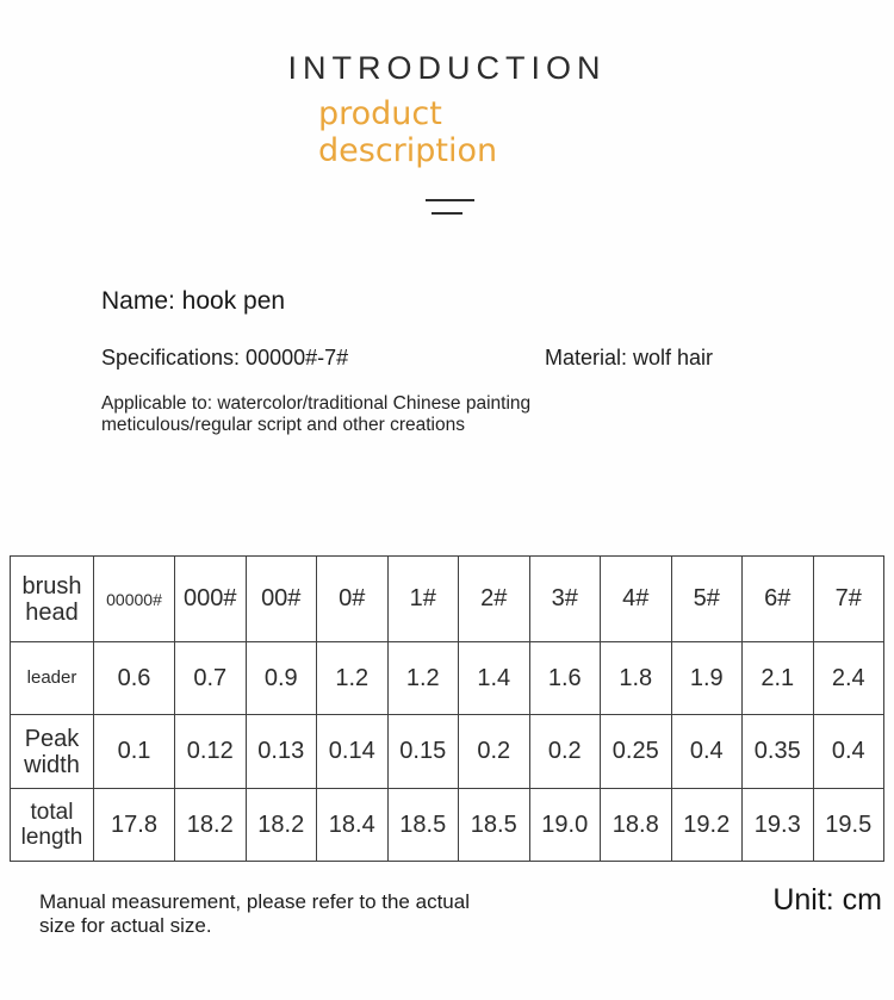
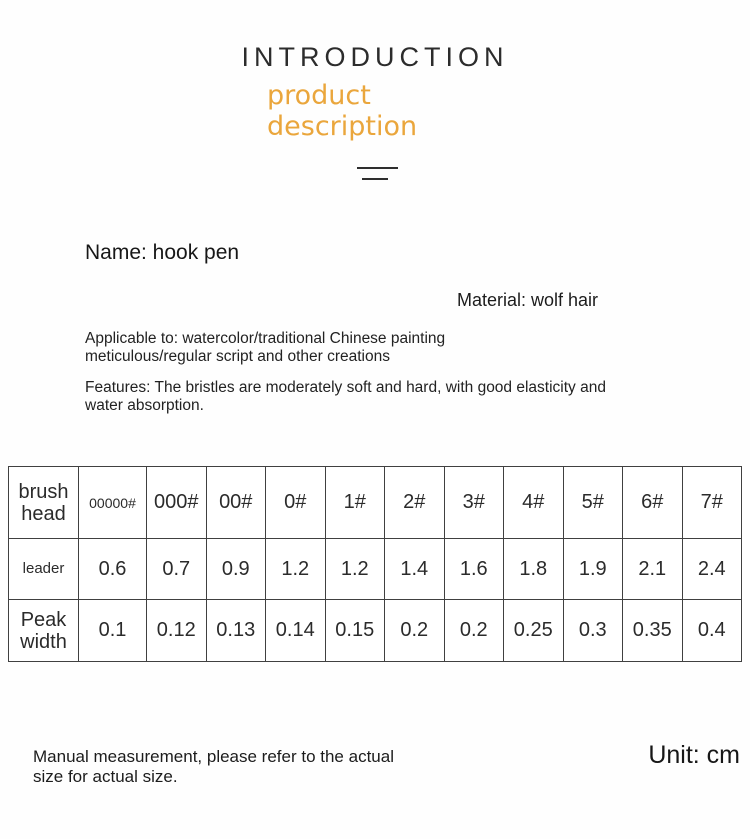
  INTRODUCTION
  product
  description
  Name: hook pen
- Specifications: 00000#-7#
  Material: wolf hair
  Applicable to: watercolor/traditional Chinese painting
  meticulous/regular script and other creations
+ Features: The bristles are moderately soft and hard, with good elasticity and
+ water absorption.
  brush head	00000#	000#	00#	0#	1#	2#	3#	4#	5#	6#	7#
  leader	0.6	0.7	0.9	1.2	1.2	1.4	1.6	1.8	1.9	2.1	2.4
- Peak width	0.1	0.12	0.13	0.14	0.15	0.2	0.2	0.25	0.4	0.35	0.4
+ Peak width	0.1	0.12	0.13	0.14	0.15	0.2	0.2	0.25	0.3	0.35	0.4
- total length	17.8	18.2	18.2	18.4	18.5	18.5	19.0	18.8	19.2	19.3	19.5
  Manual measurement, please refer to the actual
  size for actual size.
  Unit: cm
